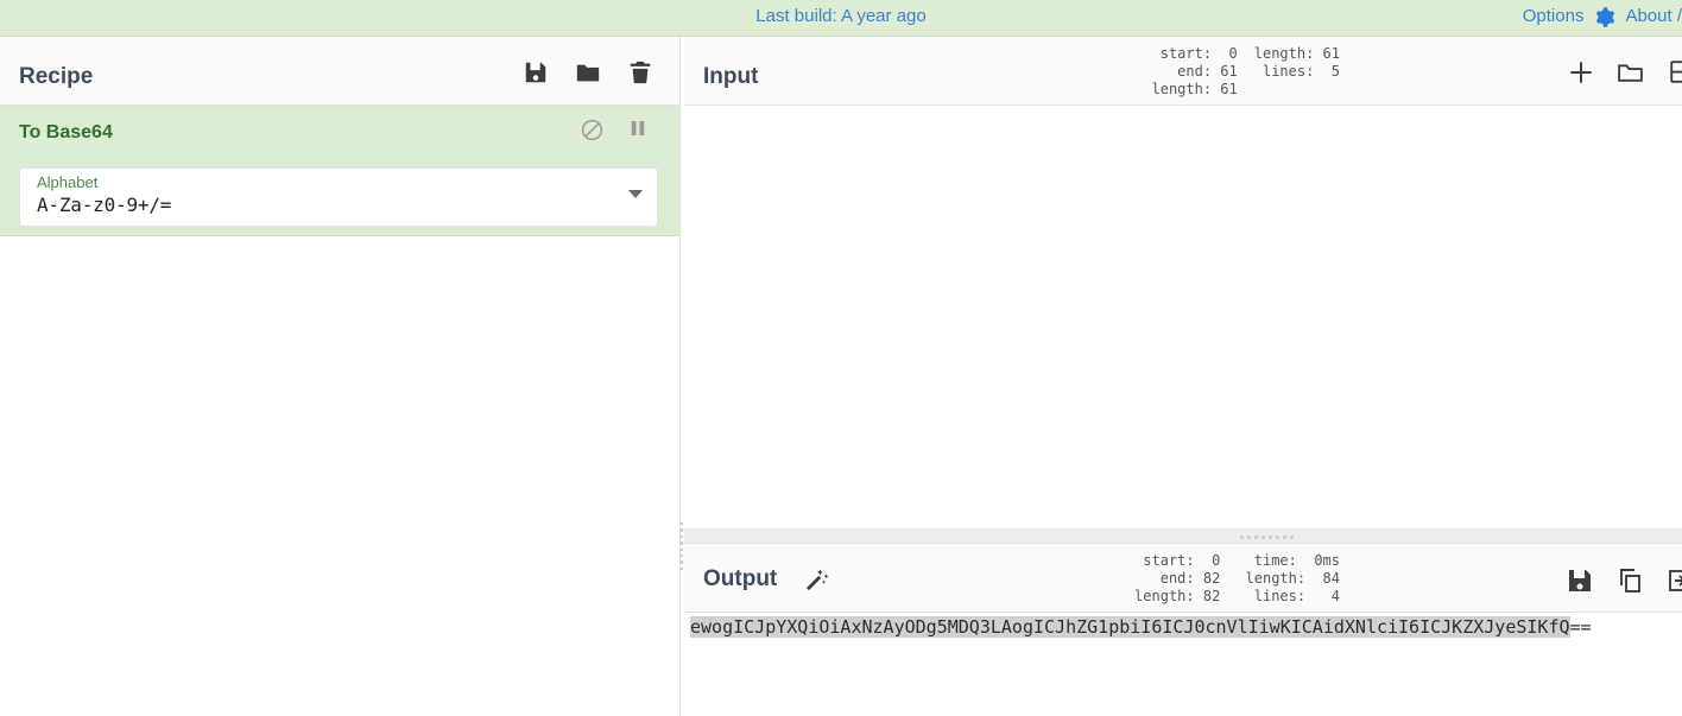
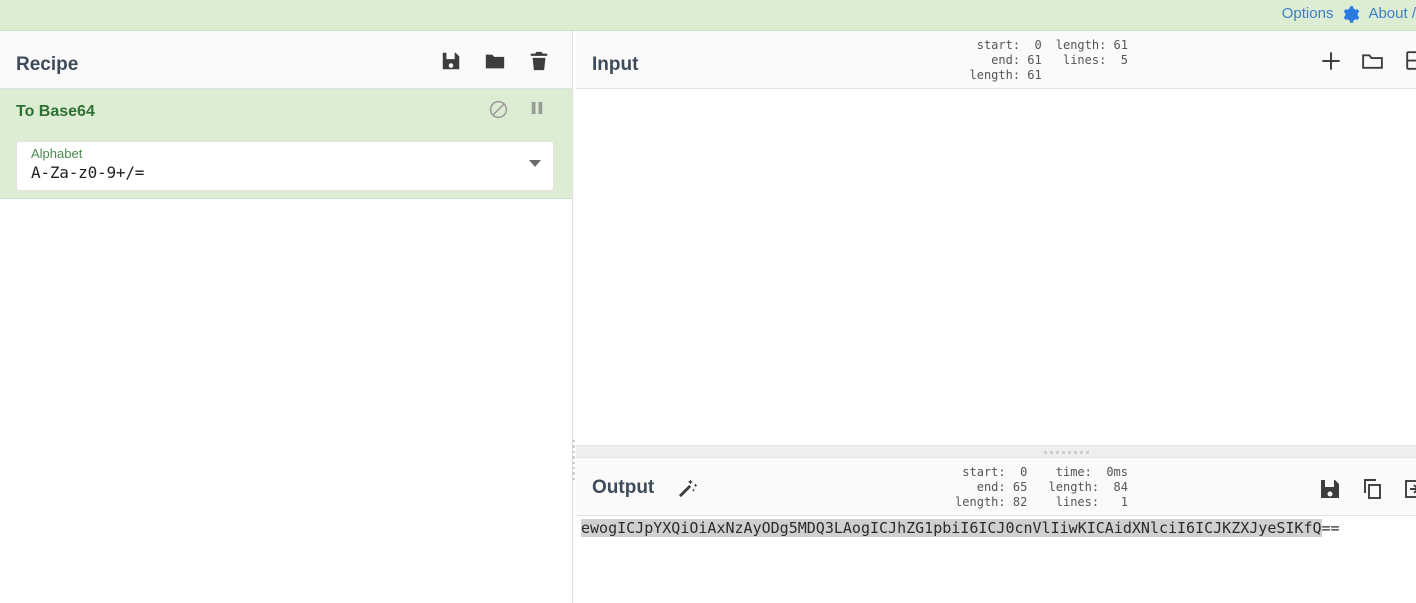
- Last build: A year ago
  Options
  About /
  Recipe
  To Base64
  Alphabet
  A-Za-z0-9+/=
  Input
  start: 0
  end: 61
  length: 61
  length: 61
  lines: 5
  Output
  start: 0
- end: 82
+ end: 65
  length: 82
  time: 0ms
  length: 84
- lines: 4
+ lines: 1
  ewogICJpYXQiOiAxNzAyODg5MDQ3LAogICJhZG1pbiI6ICJ0cnVlIiwKICAidXNlciI6ICJKZXJyeSIKfQ==
